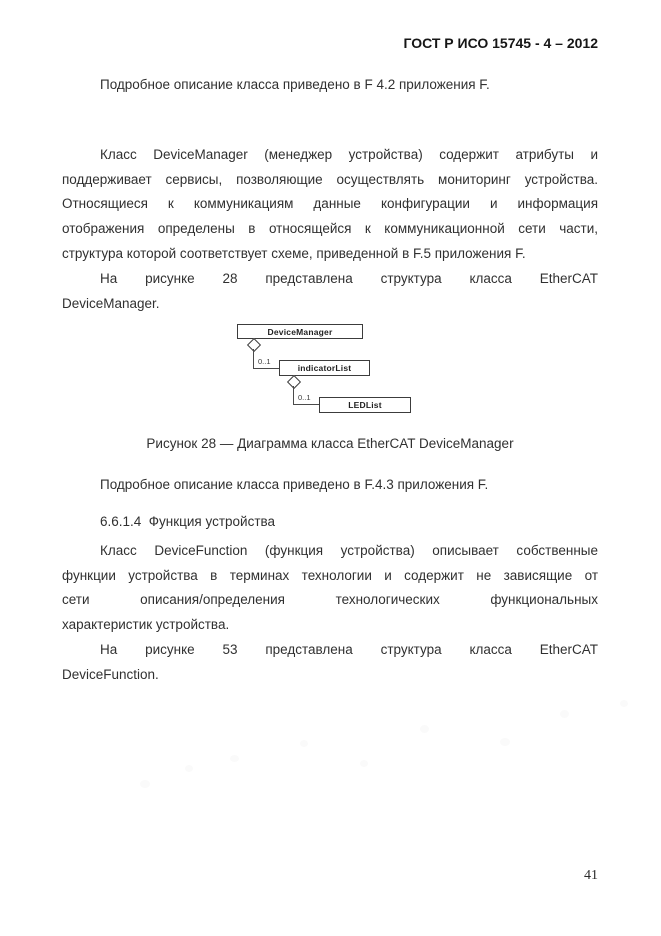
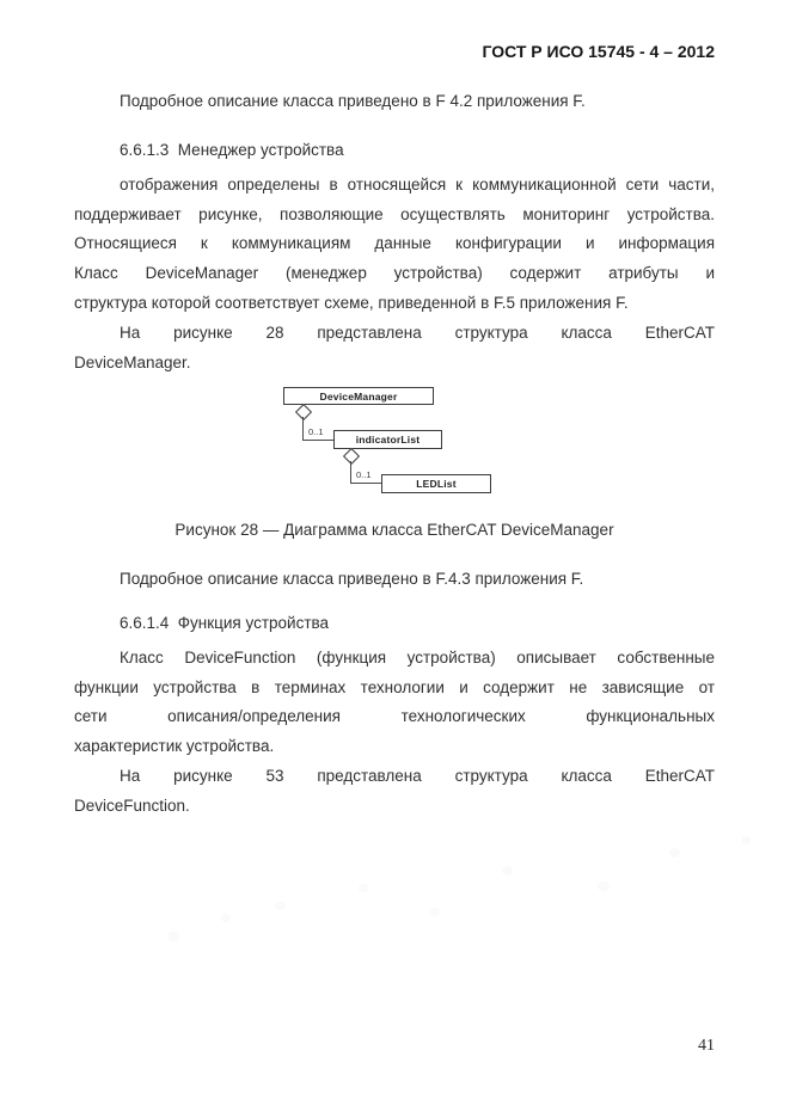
  ГОСТ Р ИСО 15745 - 4 – 2012
  Подробное описание класса приведено в F 4.2 приложения F.
+ 6.6.1.3 Менеджер устройства
- Класс DeviceManager (менеджер устройства) содержит атрибуты и
+ отображения определены в относящейся к коммуникационной сети части,
- поддерживает сервисы, позволяющие осуществлять мониторинг устройства.
+ поддерживает рисунке, позволяющие осуществлять мониторинг устройства.
  Относящиеся к коммуникациям данные конфигурации и информация
- отображения определены в относящейся к коммуникационной сети части,
+ Класс DeviceManager (менеджер устройства) содержит атрибуты и
  структура которой соответствует схеме, приведенной в F.5 приложения F.
  На рисунке 28 представлена структура класса EtherCAT
  DeviceManager.
  DeviceManager
  0..1
  indicatorList
  0..1
  LEDList
  Рисунок 28 — Диаграмма класса EtherCAT DeviceManager
  Подробное описание класса приведено в F.4.3 приложения F.
  6.6.1.4 Функция устройства
  Класс DeviceFunction (функция устройства) описывает собственные
  функции устройства в терминах технологии и содержит не зависящие от
  сети описания/определения технологических функциональных
  характеристик устройства.
  На рисунке 53 представлена структура класса EtherCAT
  DeviceFunction.
  41
